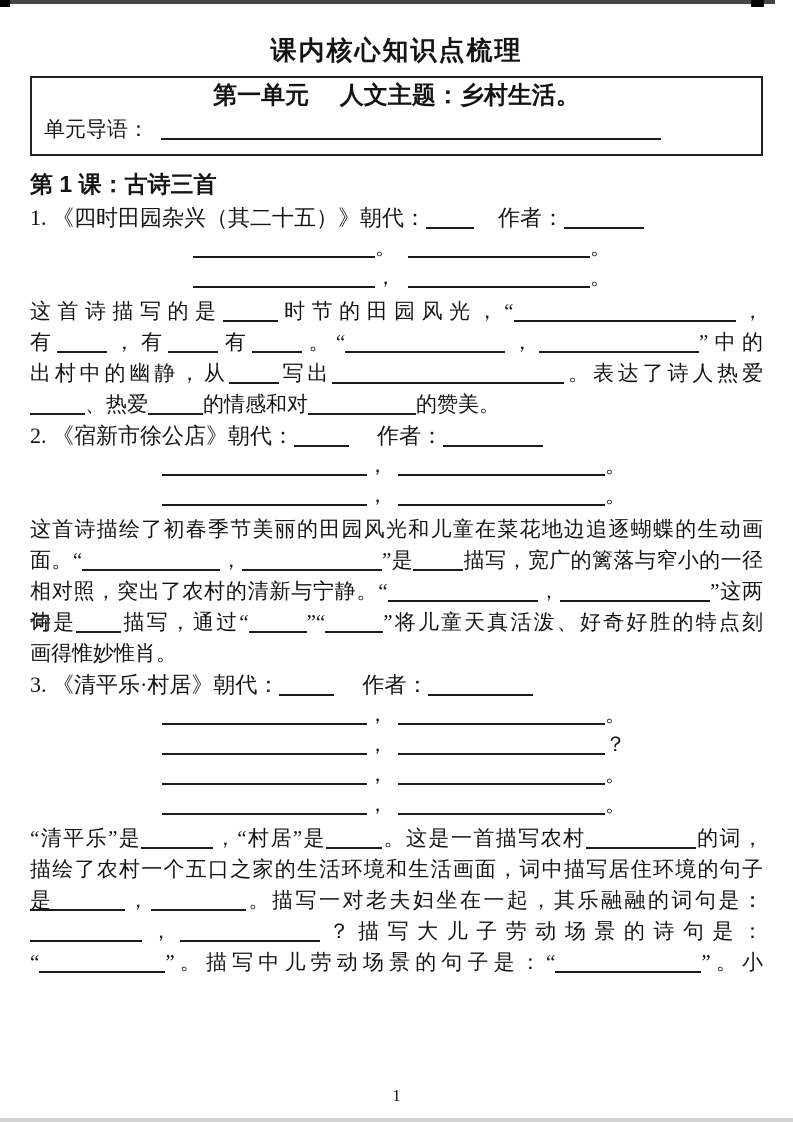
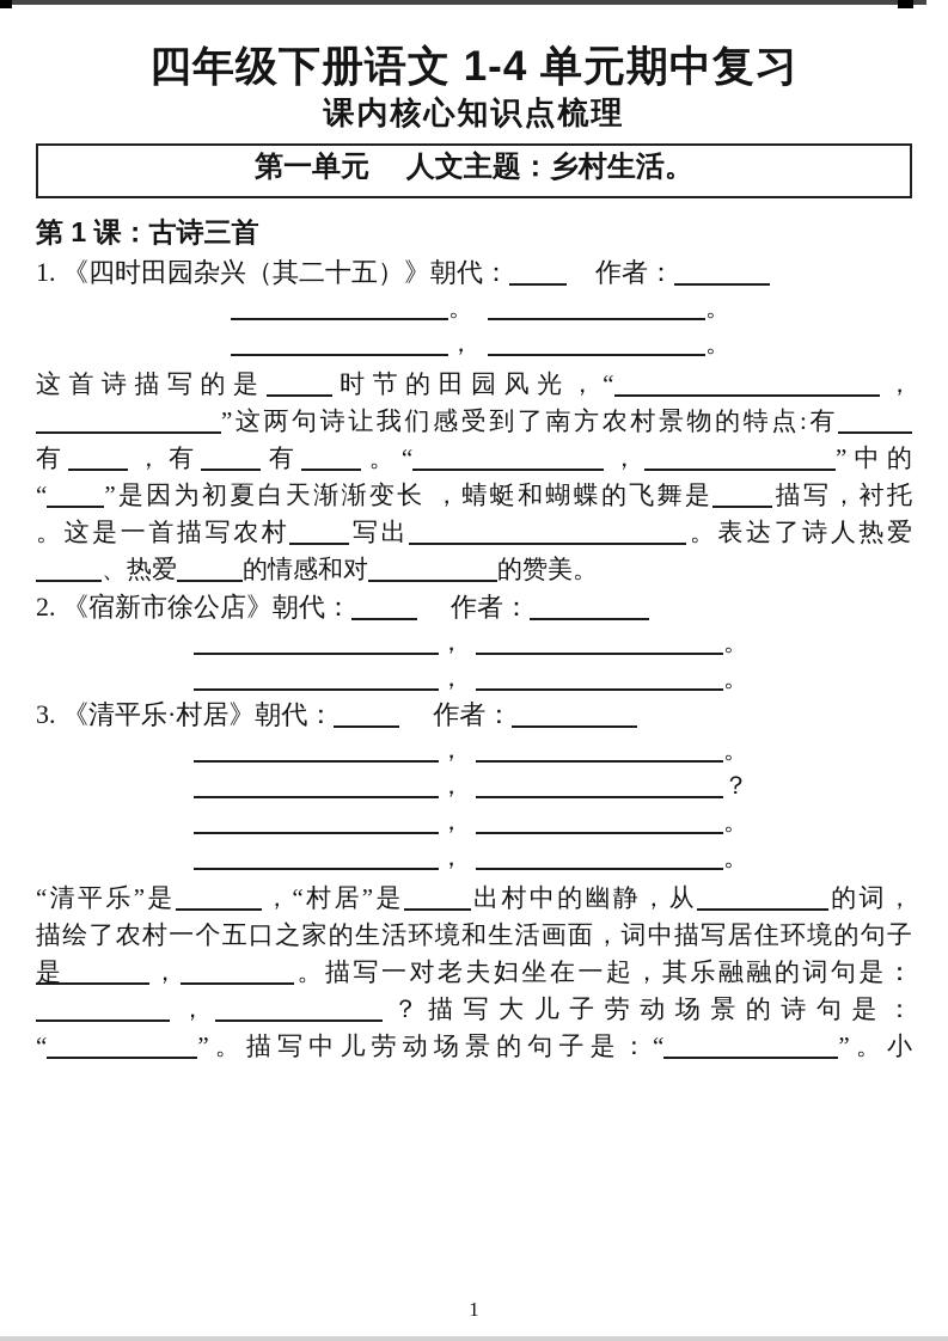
+ 四年级下册语文 1-4 单元期中复习
  课内核心知识点梳理
  第一单元 人文主题：乡村生活。
- 单元导语：
  第 1 课：古诗三首
  1. 《四时田园杂兴（其二十五）》朝代： 作者：
  。 。
  ， 。
  这首诗描写的是 时节的田园风光，“ ，
+ ”这两句诗让我们感受到了南方农村景物的特点:有
  有 ，有 有 。“ ， ”中的
+ “ ”是因为初夏白天渐渐变长 ，蜻蜓和蝴蝶的飞舞是 描写，衬托
- 出村中的幽静，从 写出 。表达了诗人热爱
+ 。这是一首描写农村 写出 。表达了诗人热爱
  、热爱 的情感和对 的赞美。
  2. 《宿新市徐公店》朝代： 作者：
  ， 。
  ， 。
- 这首诗描绘了初春季节美丽的田园风光和儿童在菜花地边追逐蝴蝶的生动画
- 面。“ ， ”是 描写，宽广的篱落与窄小的一径
- 相对照，突出了农村的清新与宁静。“ ， ”这两句
- 诗是 描写，通过“ ”“ ”将儿童天真活泼、好奇好胜的特点刻
- 画得惟妙惟肖。
  3. 《清平乐·村居》朝代： 作者：
  ， 。
  ， ？
  ， 。
  ， 。
- “清平乐”是 ，“村居”是 。这是一首描写农村 的词，
+ “清平乐”是 ，“村居”是 出村中的幽静，从 的词，
  描绘了农村一个五口之家的生活环境和生活画面，词中描写居住环境的句子是：
  ， 。描写一对老夫妇坐在一起，其乐融融的词句是：
  ， ？描写大儿子劳动场景的诗句是：
  “ ”。描写中儿劳动场景的句子是：“ ”。小
  1
